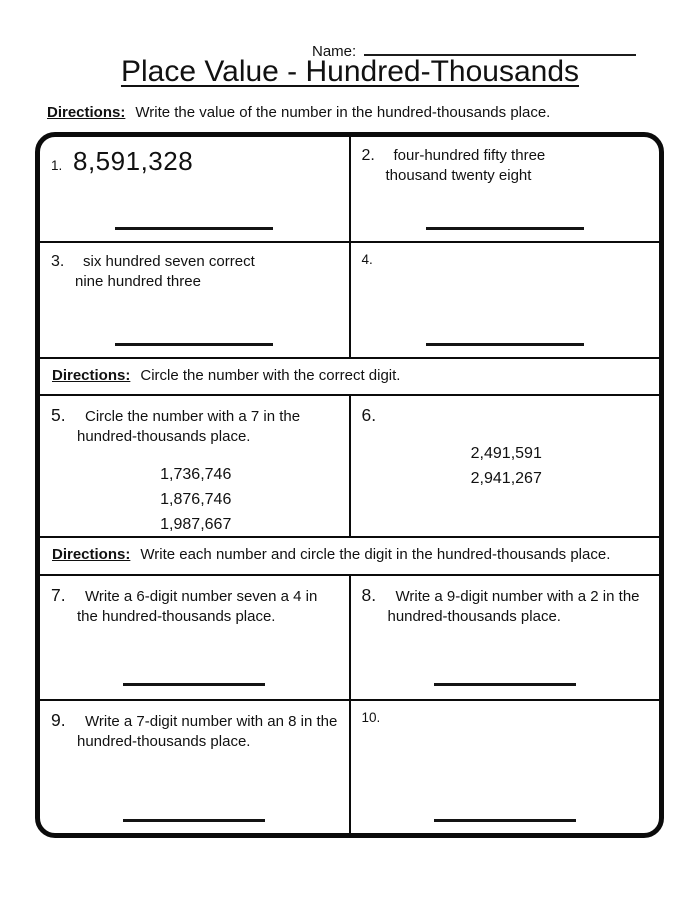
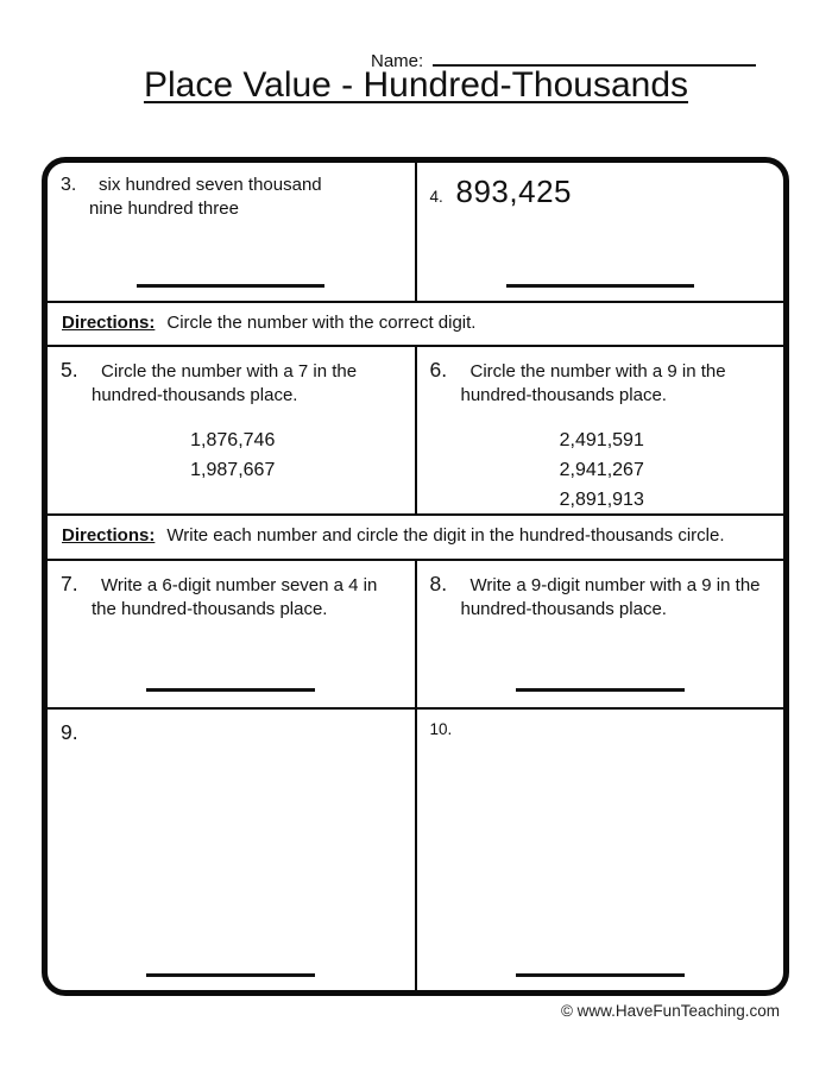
  Name:
  Place Value - Hundred-Thousands
- Directions: Write the value of the number in the hundred-thousands place.
- 1.
- 8,591,328
- 2.
- four-hundred fifty three thousand twenty eight
  3.
- six hundred seven correct nine hundred three
+ six hundred seven thousand nine hundred three
  4.
+ 893,425
  Directions: Circle the number with the correct digit.
  5.
  Circle the number with a 7 in the hundred-thousands place.
- 1,736,746
  1,876,746
  1,987,667
  6.
+ Circle the number with a 9 in the hundred-thousands place.
  2,491,591
  2,941,267
+ 2,891,913
- Directions: Write each number and circle the digit in the hundred-thousands place.
+ Directions: Write each number and circle the digit in the hundred-thousands circle.
  7.
  Write a 6-digit number seven a 4 in the hundred-thousands place.
  8.
- Write a 9-digit number with a 2 in the hundred-thousands place.
+ Write a 9-digit number with a 9 in the hundred-thousands place.
  9.
- Write a 7-digit number with an 8 in the hundred-thousands place.
  10.
+ © www.HaveFunTeaching.com
